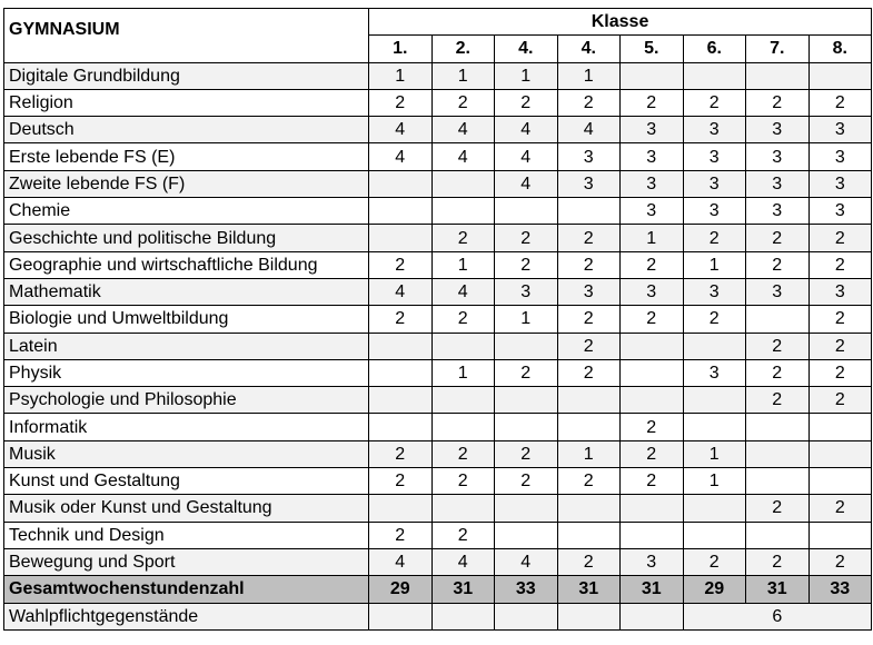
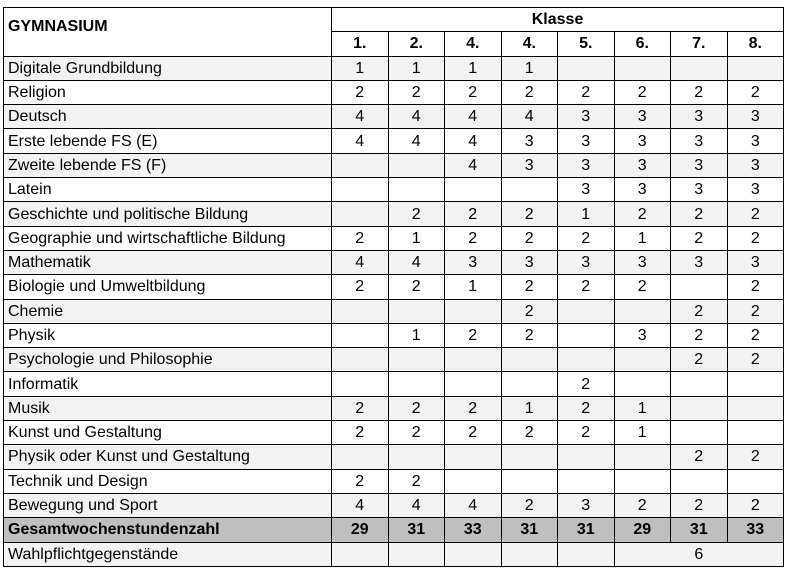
  GYMNASIUM	Klasse
  1.	2.	4.	4.	5.	6.	7.	8.
  Digitale Grundbildung	1	1	1	1
  Religion	2	2	2	2	2	2	2	2
  Deutsch	4	4	4	4	3	3	3	3
  Erste lebende FS (E)	4	4	4	3	3	3	3	3
  Zweite lebende FS (F)			4	3	3	3	3	3
- Chemie					3	3	3	3
+ Latein					3	3	3	3
  Geschichte und politische Bildung		2	2	2	1	2	2	2
  Geographie und wirtschaftliche Bildung	2	1	2	2	2	1	2	2
  Mathematik	4	4	3	3	3	3	3	3
  Biologie und Umweltbildung	2	2	1	2	2	2		2
- Latein				2			2	2
+ Chemie				2			2	2
  Physik		1	2	2		3	2	2
  Psychologie und Philosophie							2	2
  Informatik					2
  Musik	2	2	2	1	2	1
  Kunst und Gestaltung	2	2	2	2	2	1
- Musik oder Kunst und Gestaltung							2	2
+ Physik oder Kunst und Gestaltung							2	2
  Technik und Design	2	2
  Bewegung und Sport	4	4	4	2	3	2	2	2
  Gesamtwochenstundenzahl	29	31	33	31	31	29	31	33
  Wahlpflichtgegenstände						6
